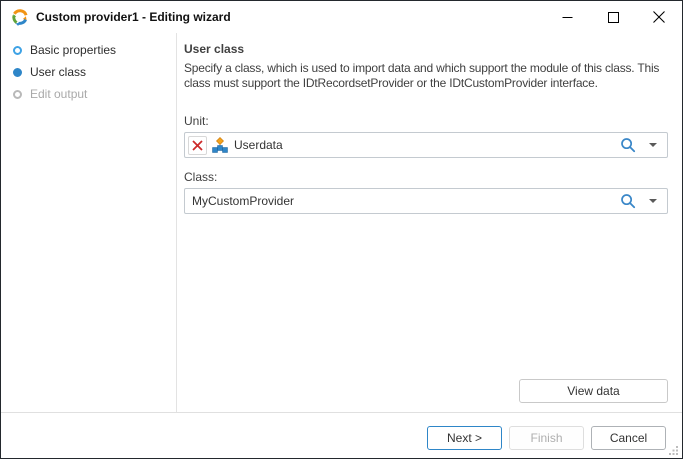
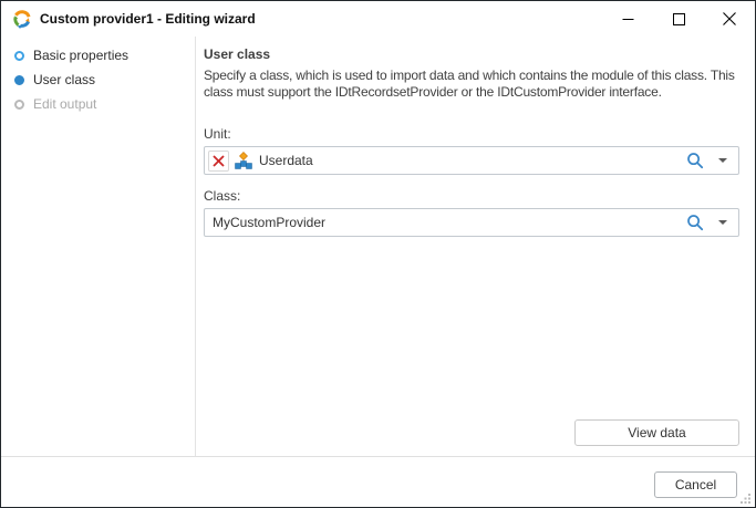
  Custom provider1 - Editing wizard
  Basic properties
  User class
  Edit output
  User class
- Specify a class, which is used to import data and which support the module of this class. This class must support the IDtRecordsetProvider or the IDtCustomProvider interface.
+ Specify a class, which is used to import data and which contains the module of this class. This class must support the IDtRecordsetProvider or the IDtCustomProvider interface.
  Unit:
  Userdata
  Class:
  MyCustomProvider
  View data
- Next >
- Finish
  Cancel
